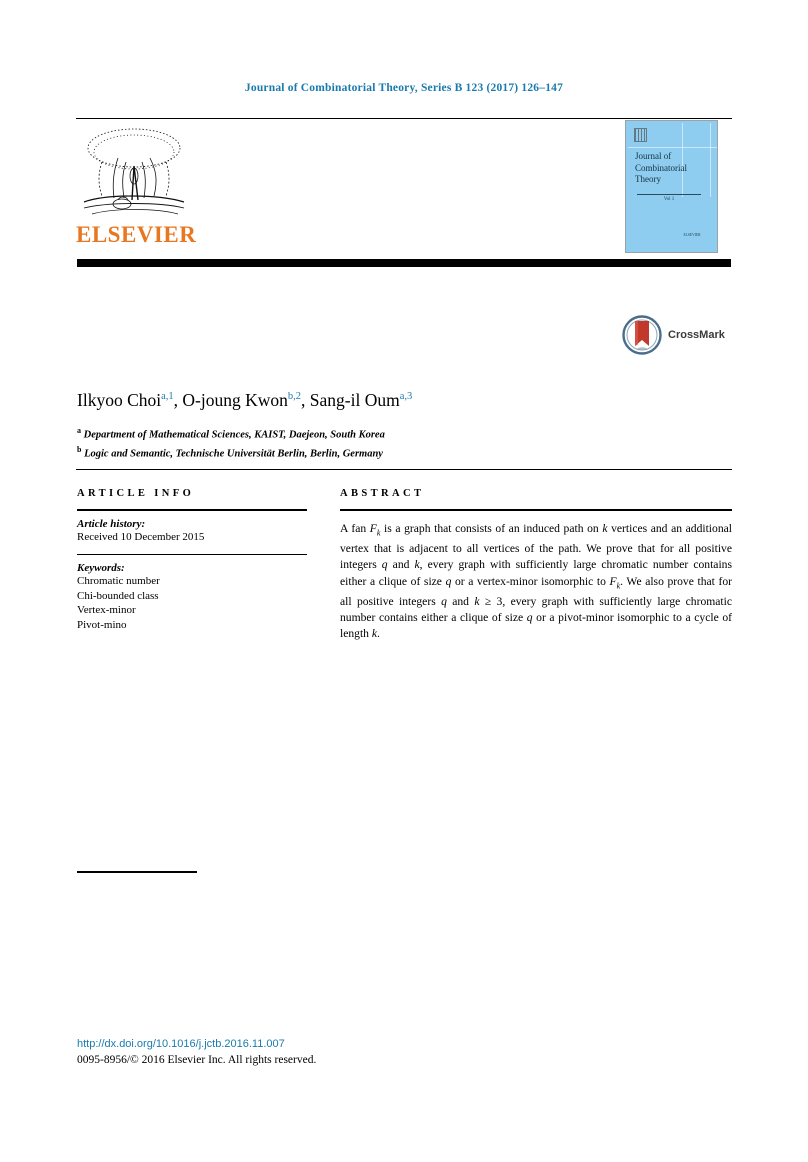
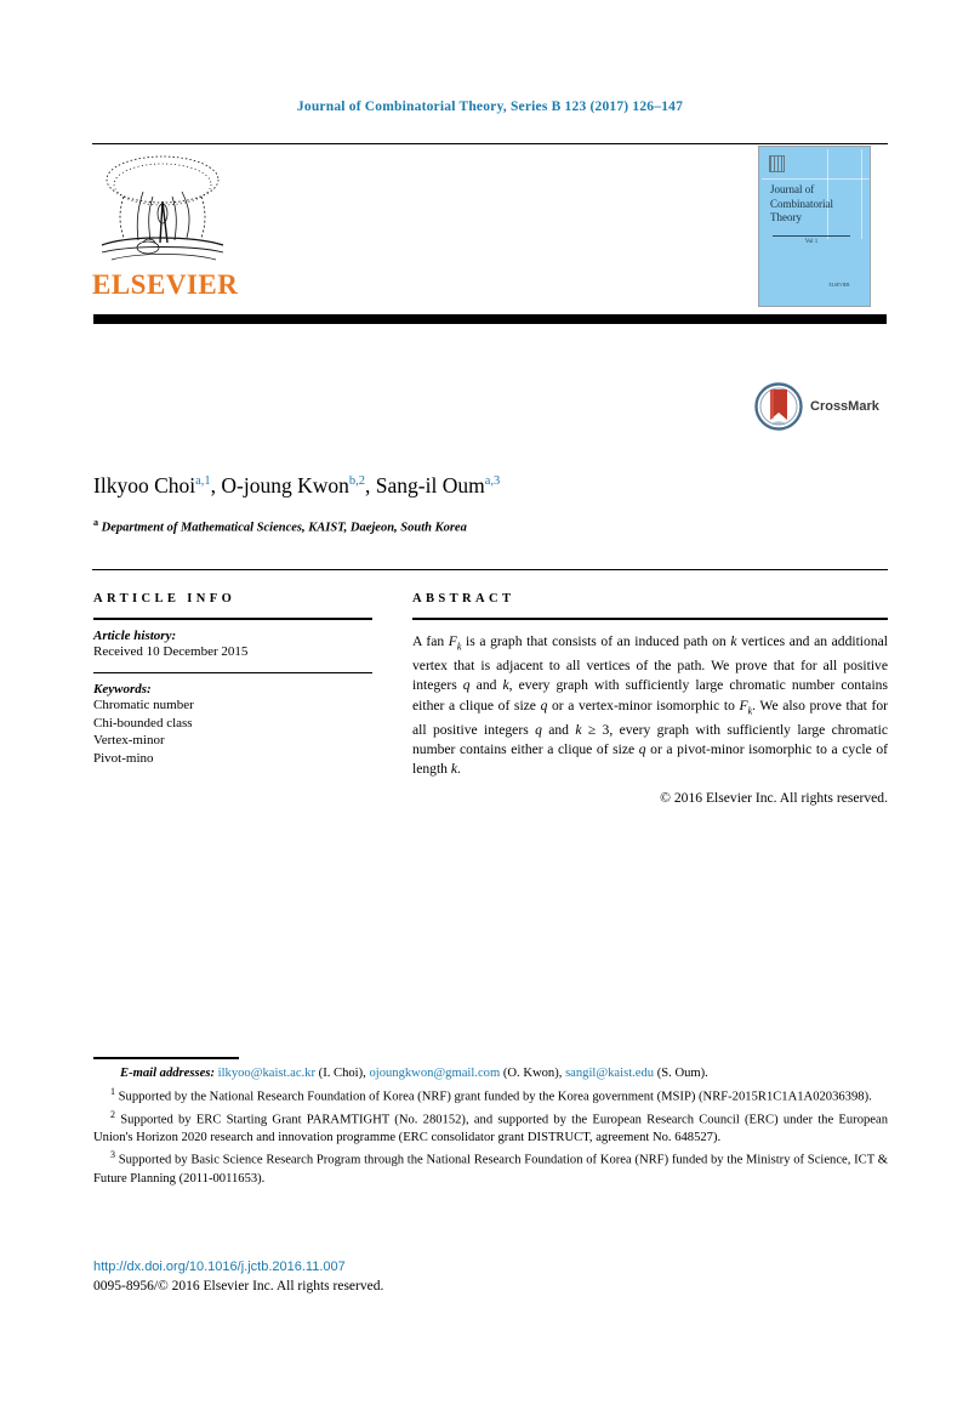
  Journal of Combinatorial Theory, Series B 123 (2017) 126–147
  ELSEVIER
  Journal of
  Combinatorial
  Theory
  CrossMark
  Ilkyoo Choia,1, O-joung Kwonb,2, Sang-il Ouma,3
  a Department of Mathematical Sciences, KAIST, Daejeon, South Korea
- b Logic and Semantic, Technische Universität Berlin, Berlin, Germany
  ARTICLE INFO
  Article history:
  Received 10 December 2015
  Keywords:
  Chromatic number
  Chi-bounded class
  Vertex-minor
  Pivot-mino
  ABSTRACT
  A fan Fk is a graph that consists of an induced path on k vertices and an additional vertex that is adjacent to all vertices of the path. We prove that for all positive integers q and k, every graph with sufficiently large chromatic number contains either a clique of size q or a vertex-minor isomorphic to Fk. We also prove that for all positive integers q and k ≥ 3, every graph with sufficiently large chromatic number contains either a clique of size q or a pivot-minor isomorphic to a cycle of length k.
+ © 2016 Elsevier Inc. All rights reserved.
+ E-mail addresses: ilkyoo@kaist.ac.kr (I. Choi), ojoungkwon@gmail.com (O. Kwon), sangil@kaist.edu (S. Oum).
+ 1 Supported by the National Research Foundation of Korea (NRF) grant funded by the Korea government (MSIP) (NRF-2015R1C1A1A02036398).
+ 2 Supported by ERC Starting Grant PARAMTIGHT (No. 280152), and supported by the European Research Council (ERC) under the European Union's Horizon 2020 research and innovation programme (ERC consolidator grant DISTRUCT, agreement No. 648527).
+ 3 Supported by Basic Science Research Program through the National Research Foundation of Korea (NRF) funded by the Ministry of Science, ICT & Future Planning (2011-0011653).
  http://dx.doi.org/10.1016/j.jctb.2016.11.007
  0095-8956/© 2016 Elsevier Inc. All rights reserved.
